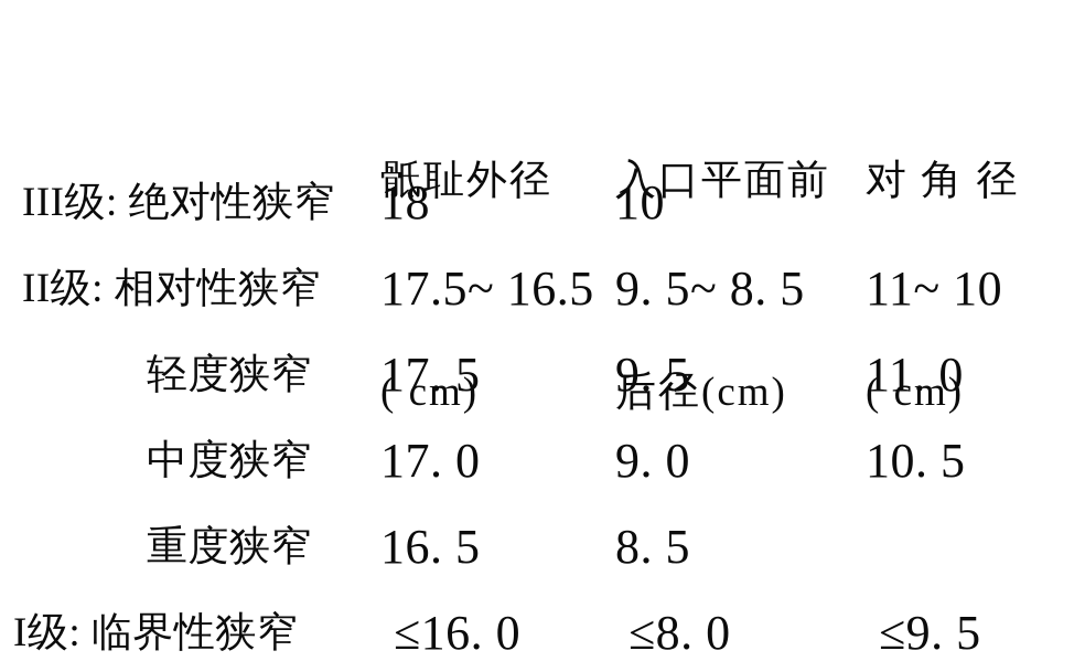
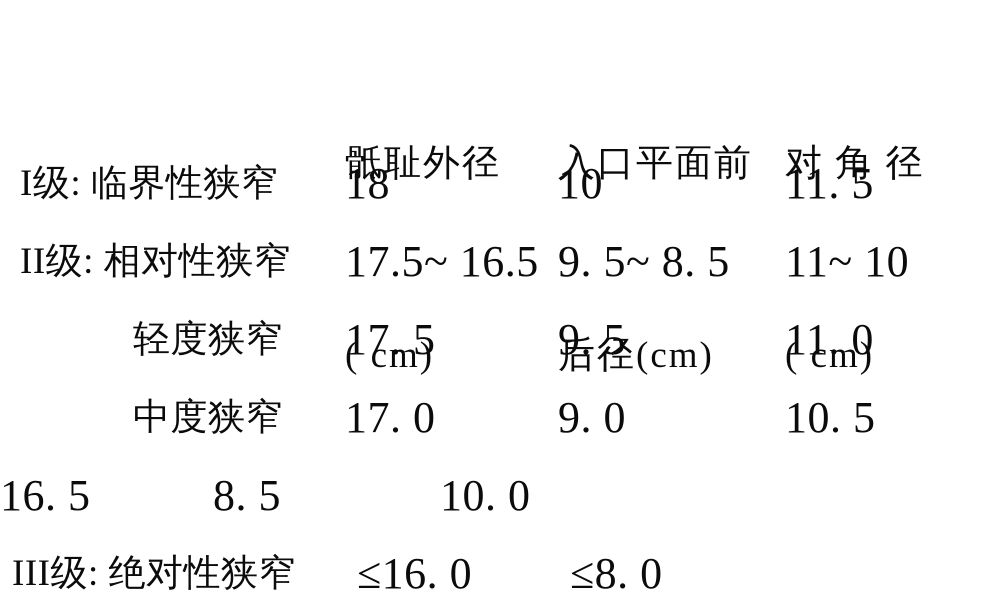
  骶耻外径
  ( cm)
  入口平面前
  后径(cm)
  对 角 径
  ( cm)
- III级: 绝对性狭窄
+ I级: 临界性狭窄
  18
  10
+ 11. 5
  II级: 相对性狭窄
  17.5~ 16.5
  9. 5~ 8. 5
  11~ 10
  轻度狭窄
  17. 5
  9. 5
  11. 0
  中度狭窄
  17. 0
  9. 0
  10. 5
- 重度狭窄
  16. 5
  8. 5
+ 10. 0
- I级: 临界性狭窄
+ III级: 绝对性狭窄
  ≤16. 0
  ≤8. 0
- ≤9. 5
